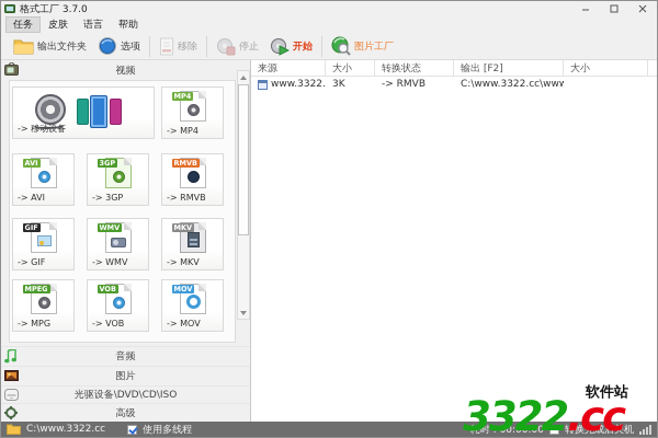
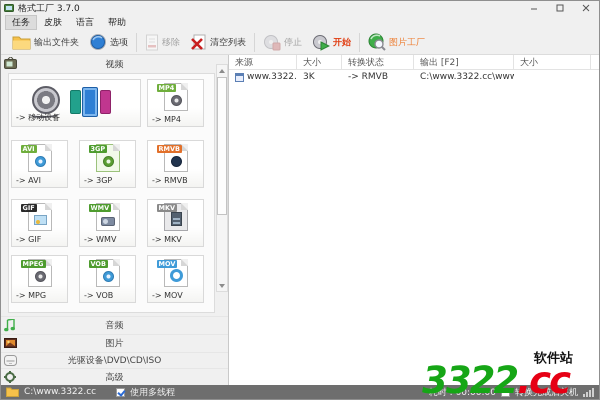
  格式工厂 3.7.0
  任务
  皮肤
  语言
  帮助
  输出文件夹
  选项
  移除
+ 清空列表
  停止
  开始
  图片工厂
  视频
  -> 移动设备
  MP4
  -> MP4
  AVI
  -> AVI
  3GP
  -> 3GP
  RMVB
  -> RMVB
  GIF
  -> GIF
  WMV
  -> WMV
  MKV
  -> MKV
  MPEG
  -> MPG
  VOB
  -> VOB
  MOV
  -> MOV
  音频
  图片
  光驱设备\DVD\CD\ISO
  高级
  来源
  大小
  转换状态
  输出 [F2]
  大小
  3K
  -> RMVB
  C:\www.3322.cc\www
  C:\www.3322.cc
  使用多线程
  耗时 : 00:00:00
  转换完成后关机
  3322
  .cc
  软件站
